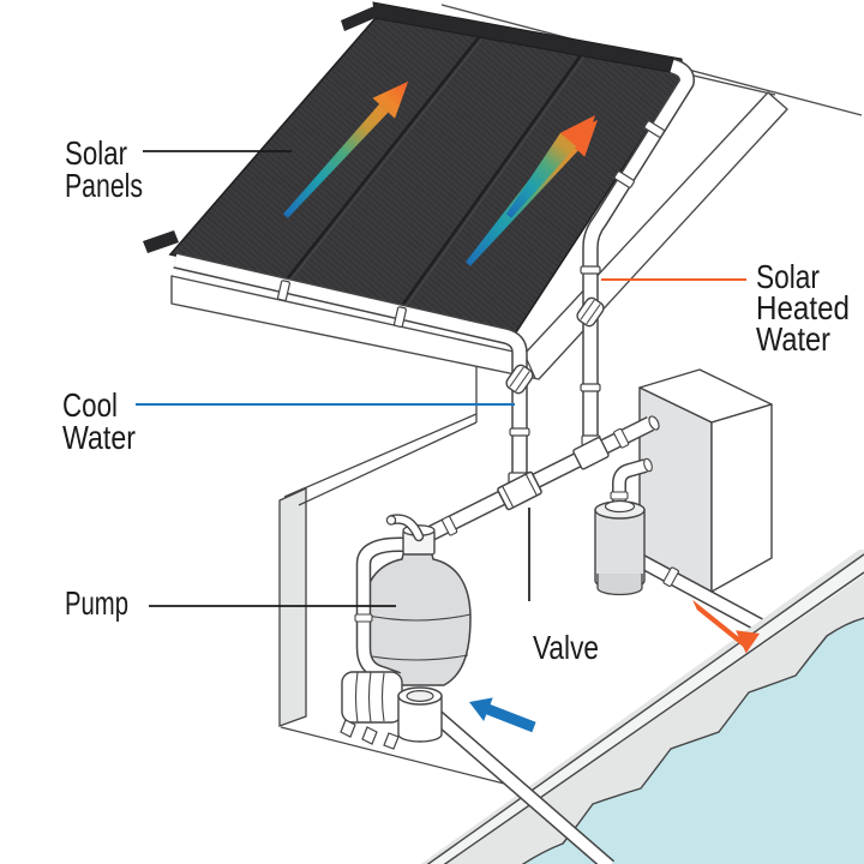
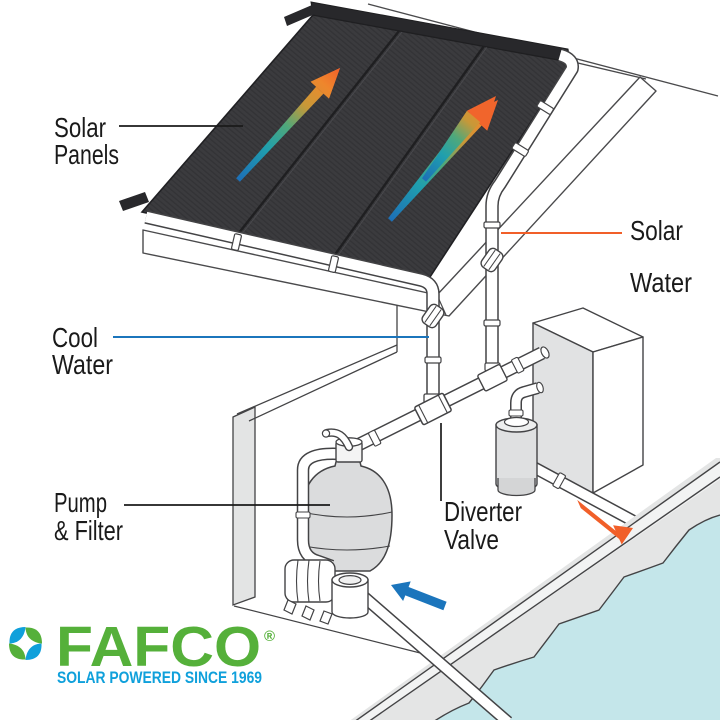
  Solar
  Panels
  Cool
  Water
  Solar
- Heated
  Water
  Pump
+ & Filter
+ Diverter
  Valve
+ FAFCO
+ ®
+ SOLAR POWERED SINCE 1969
